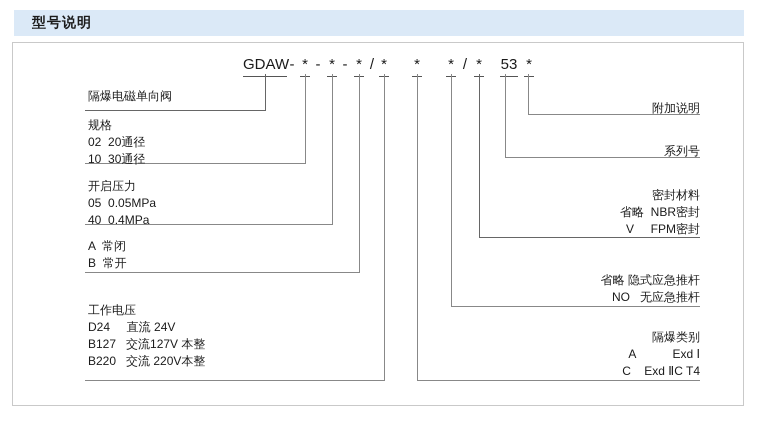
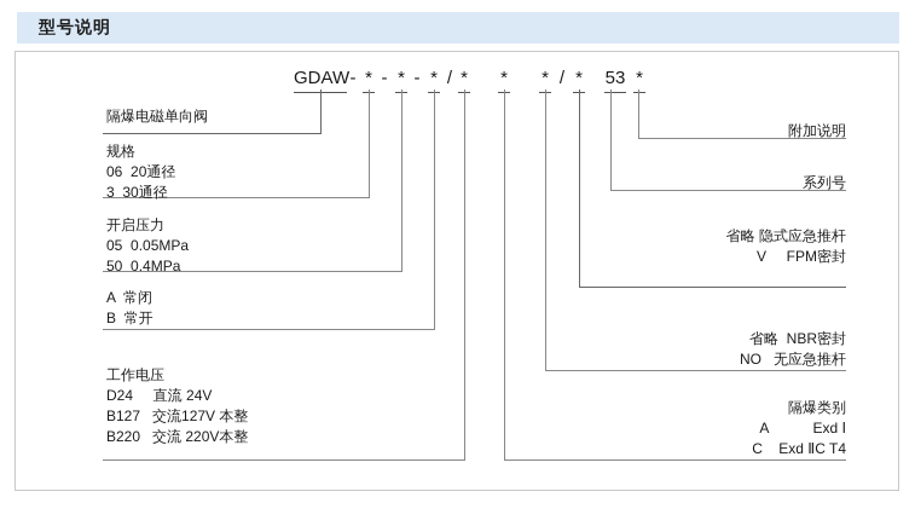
  型号说明
  GDAW
  -
  *
  -
  *
  -
  *
  /
  *
  *
  *
  /
  *
  53
  *
  隔爆电磁单向阀
  规格
- 02 20通径
+ 06 20通径
- 10 30通径
+ 3 30通径
  开启压力
  05 0.05MPa
- 40 0.4MPa
+ 50 0.4MPa
  A 常闭
  B 常开
  工作电压
  D24 直流 24V
  B127 交流127V 本整
  B220 交流 220V本整
  附加说明
  系列号
- 密封材料
- 省略 NBR密封
+ 省略 隐式应急推杆
  V FPM密封
- 省略 隐式应急推杆
+ 省略 NBR密封
  NO 无应急推杆
  隔爆类别
  A Exd Ⅰ
  C Exd ⅡC T4
